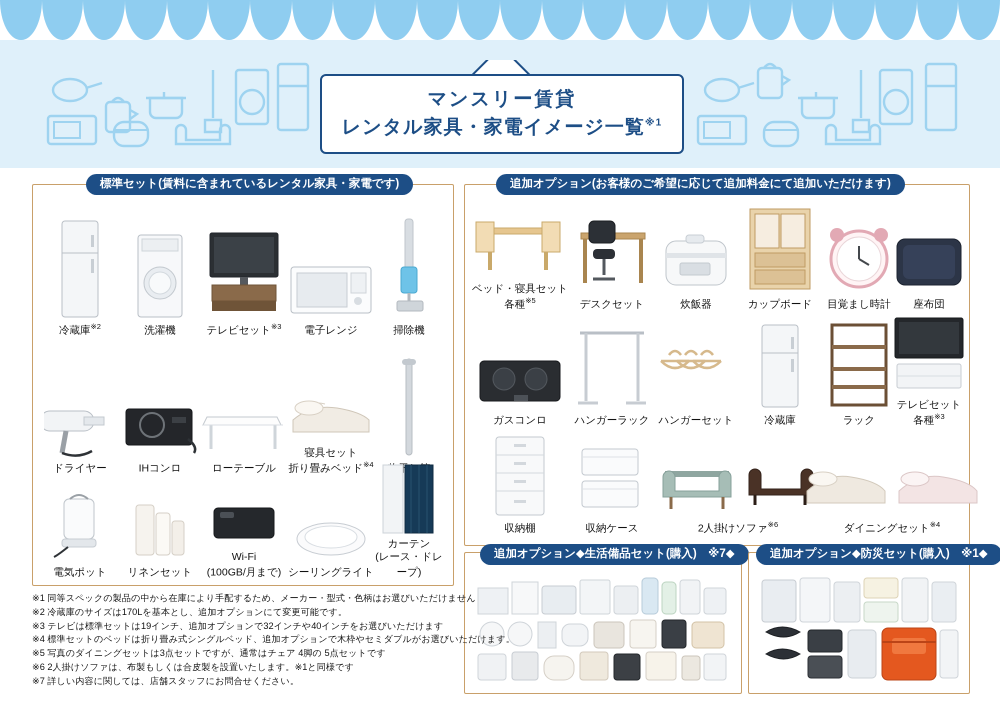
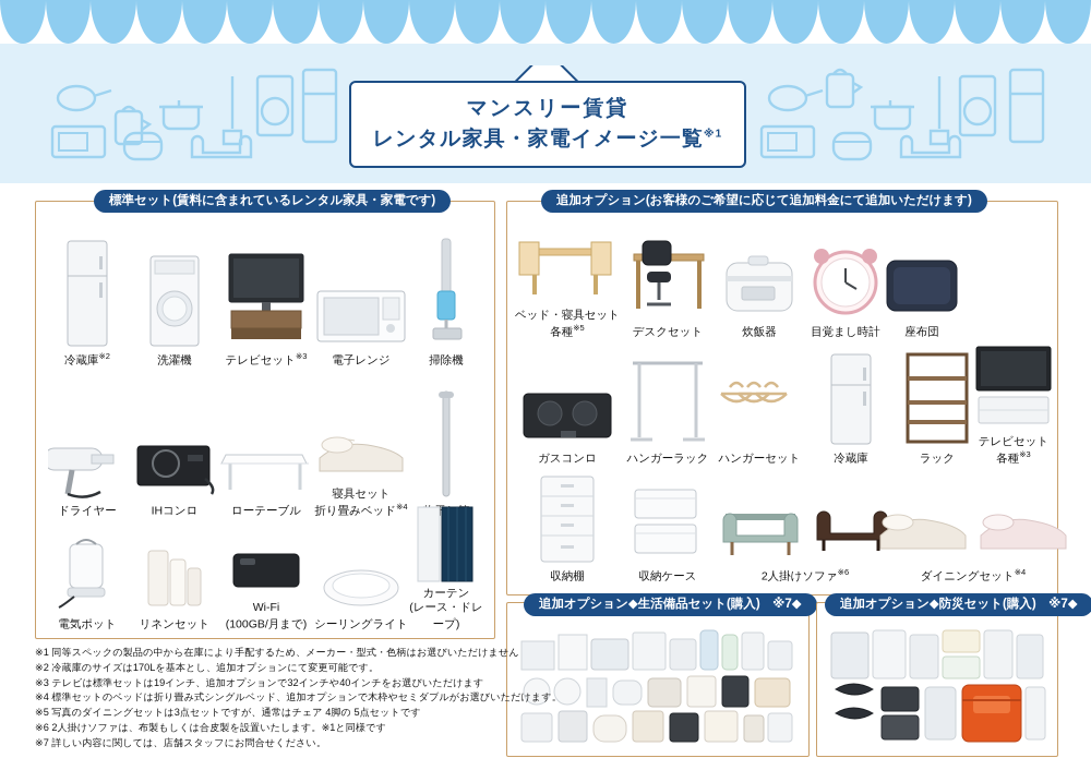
  マンスリー賃貸
  レンタル家具・家電イメージ一覧※1
  標準セット(賃料に含まれているレンタル家具・家電です)
  冷蔵庫※2
  洗濯機
  テレビセット※3
  電子レンジ
  掃除機
  ドライヤー
  IHコンロ
  ローテーブル
  寝具セット
  折り畳みベッド※4
  電気ポット
  リネンセット
  Wi-Fi
  (100GB/月まで)
  シーリングライト
  カーテン
  (レース・ドレープ)
  追加オプション(お客様のご希望に応じて追加料金にて追加いただけます)
  ベッド・寝具セット各種※5
  デスクセット
  炊飯器
- カップボード
  目覚まし時計
  座布団
  ガスコンロ
  ハンガーラック
  ハンガーセット
  冷蔵庫
  ラック
  テレビセット各種※3
  収納棚
  収納ケース
  2人掛けソファ※6
  ダイニングセット※4
  追加オプション◆生活備品セット(購入) ※7◆
- 追加オプション◆防災セット(購入) ※1◆
+ 追加オプション◆防災セット(購入) ※7◆
  ※1 同等スペックの製品の中から在庫により手配するため、メーカー・型式・色柄はお選びいただけません
  ※2 冷蔵庫のサイズは170Lを基本とし、追加オプションにて変更可能です。
  ※3 テレビは標準セットは19インチ、追加オプションで32インチや40インチをお選びいただけます
  ※4 標準セットのベッドは折り畳み式シングルベッド、追加オプションで木枠やセミダブルがお選びいただけます。
  ※5 写真のダイニングセットは3点セットですが、通常はチェア 4脚の 5点セットです
  ※6 2人掛けソファは、布製もしくは合皮製を設置いたします。※1と同様です
  ※7 詳しい内容に関しては、店舗スタッフにお問合せください。
